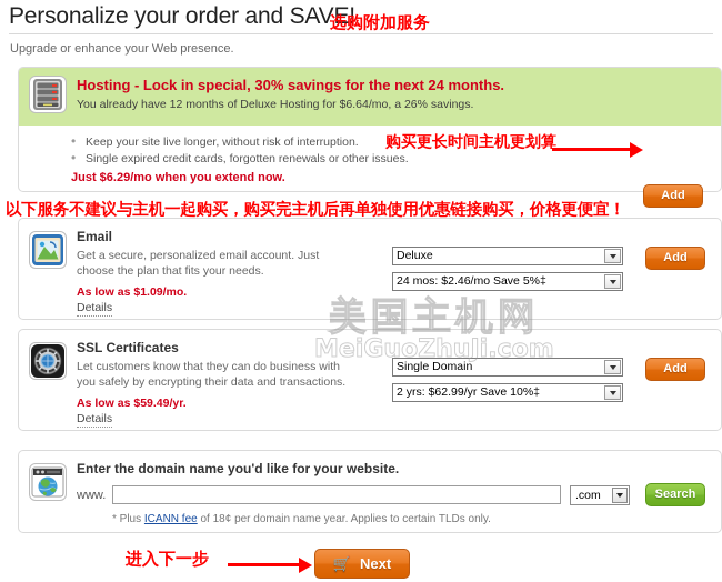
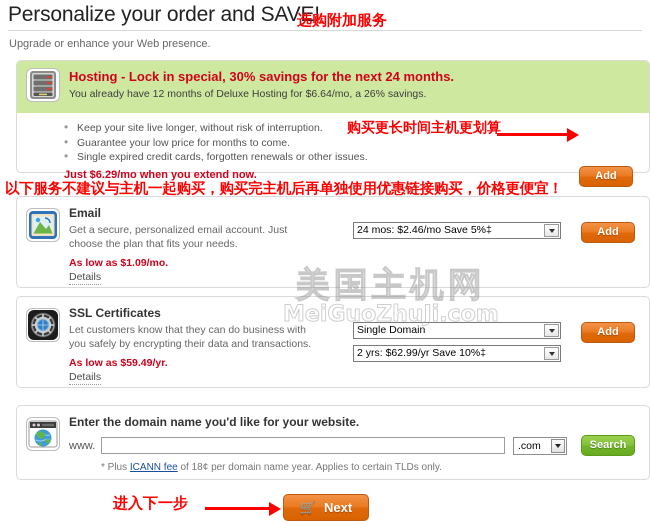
  Personalize your order and SAVE!
  Upgrade or enhance your Web presence.
  Hosting - Lock in special, 30% savings for the next 24 months.
  You already have 12 months of Deluxe Hosting for $6.64/mo, a 26% savings.
  Keep your site live longer, without risk of interruption.
+ Guarantee your low price for months to come.
  Single expired credit cards, forgotten renewals or other issues.
  Just $6.29/mo when you extend now.
  Add
  Email
  Get a secure, personalized email account. Just choose the plan that fits your needs.
  As low as $1.09/mo.
  Details
- Deluxe
  24 mos: $2.46/mo Save 5%‡
  Add
  SSL Certificates
  Let customers know that they can do business with you safely by encrypting their data and transactions.
  As low as $59.49/yr.
  Details
  Single Domain
  2 yrs: $62.99/yr Save 10%‡
  Add
  Enter the domain name you'd like for your website.
  www.
  .com
  Search
  * Plus ICANN fee of 18¢ per domain name year. Applies to certain TLDs only.
  🛒
  Next
  美国主机网
  MeiGuoZhuJi.com
  选购附加服务
  购买更长时间主机更划算
  以下服务不建议与主机一起购买，购买完主机后再单独使用优惠链接购买，价格更便宜！
  进入下一步
